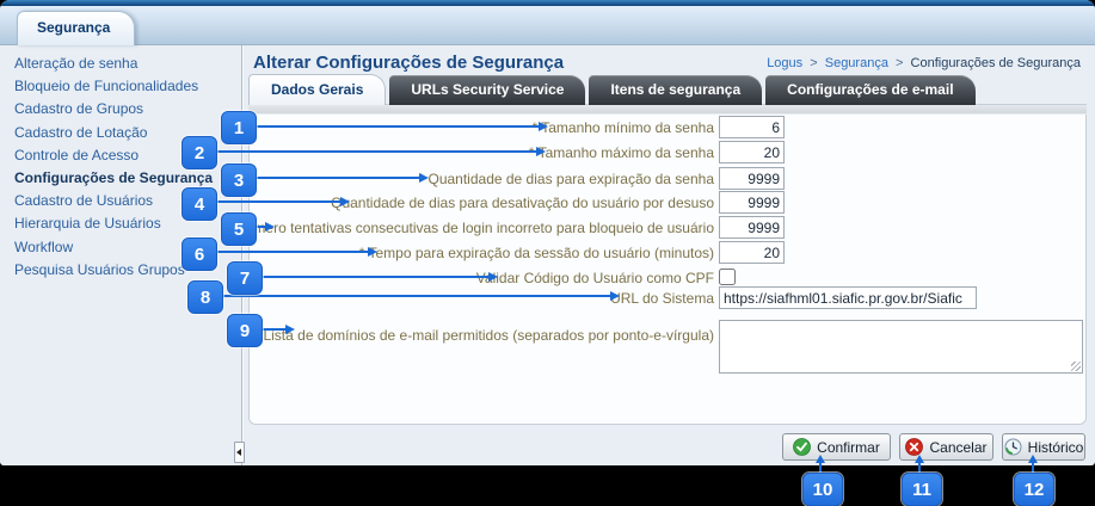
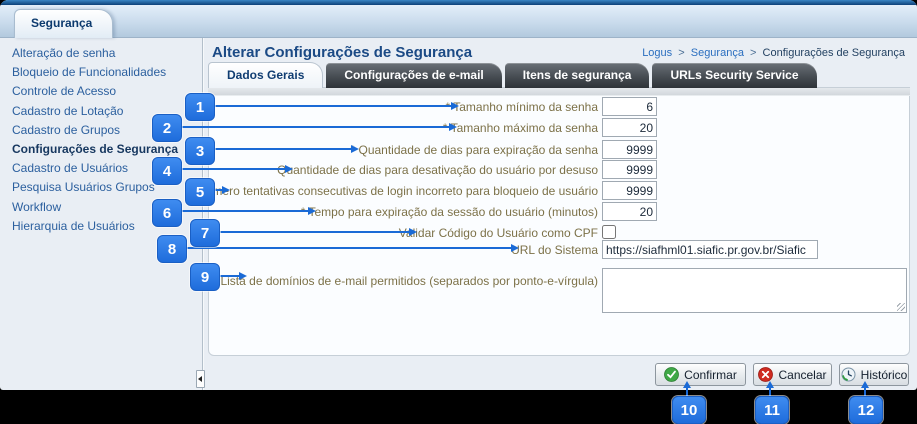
  Segurança
  Alteração de senha
  Bloqueio de Funcionalidades
- Cadastro de Grupos
+ Controle de Acesso
  Cadastro de Lotação
- Controle de Acesso
+ Cadastro de Grupos
  Configurações de Segurança
  Cadastro de Usuários
- Hierarquia de Usuários
+ Pesquisa Usuários Grupos
  Workflow
- Pesquisa Usuários Grupos
+ Hierarquia de Usuários
  Alterar Configurações de Segurança
  Logus > Segurança > Configurações de Segurança
  Dados Gerais
- URLs Security Service
+ Configurações de e-mail
  Itens de segurança
- Configurações de e-mail
+ URLs Security Service
  *amanho mínimo da senha
  *amanho máximo da senha
  Quantidade de dias para expiração da senha
  Qantidade de dias para desativação do usuário por desuso
  mro tentativas consecutivas de login incorreto para bloqueio de usuário
  *empo para expiração da sessão do usuário (minutos)
  Vdar Código do Usuário como CPF
  RL do Sistema
  Lista de domínios de e-mail permitidos (separados por ponto-e-vírgula)
  6
  20
  9999
  9999
  9999
  20
  https://siafhml01.siafic.pr.gov.br/Siafic
  Confirmar
  Cancelar
  Histórico
  1
  2
  3
  4
  5
  6
  7
  8
  9
  10
  11
  12
